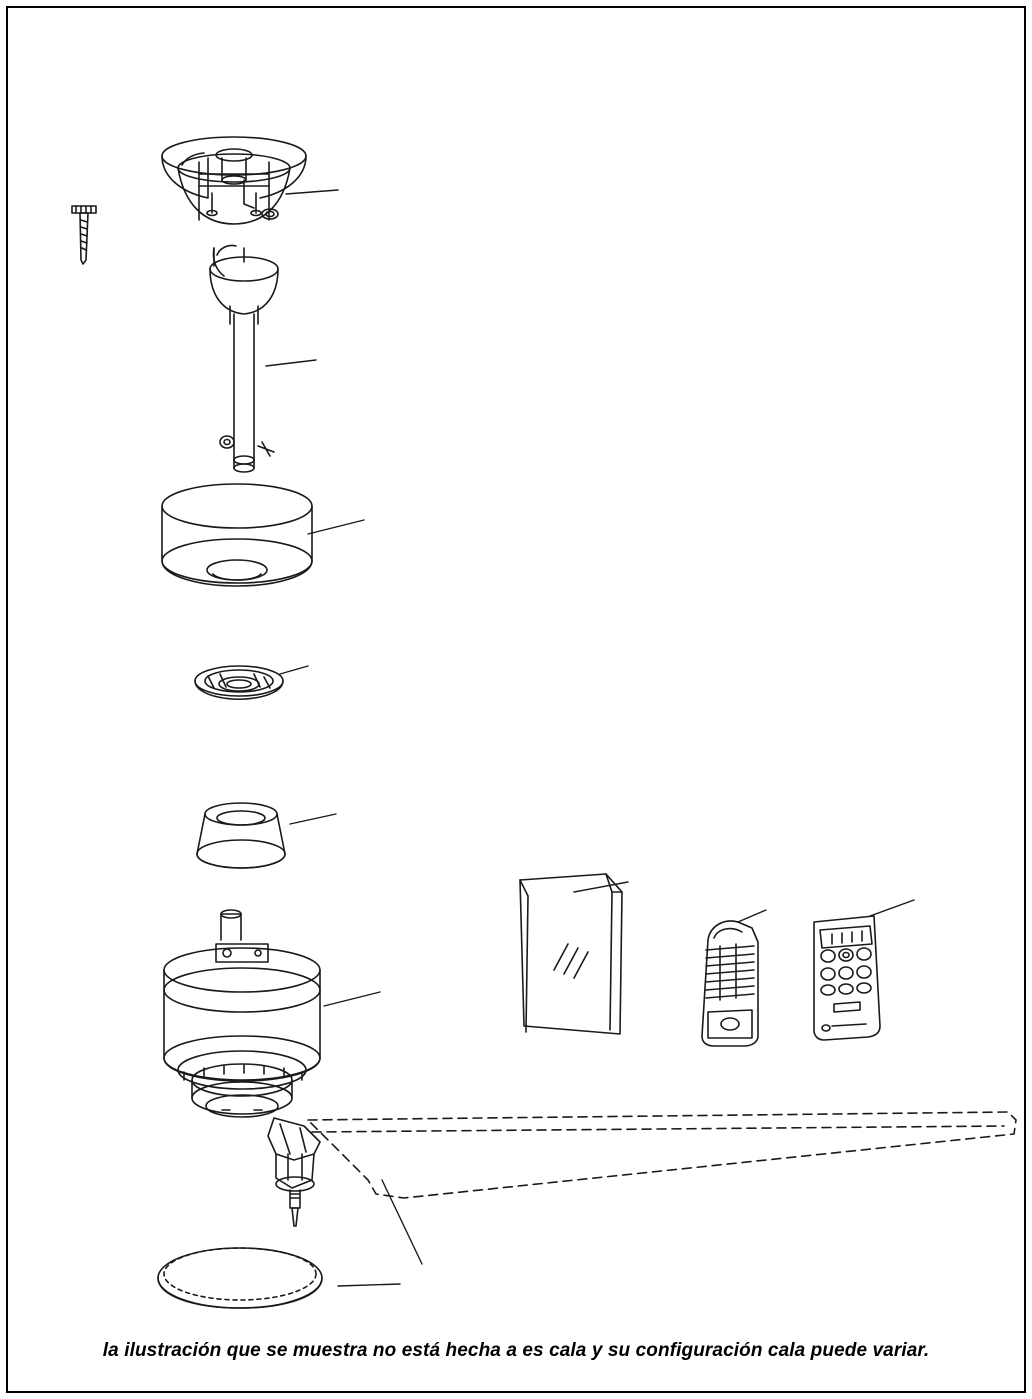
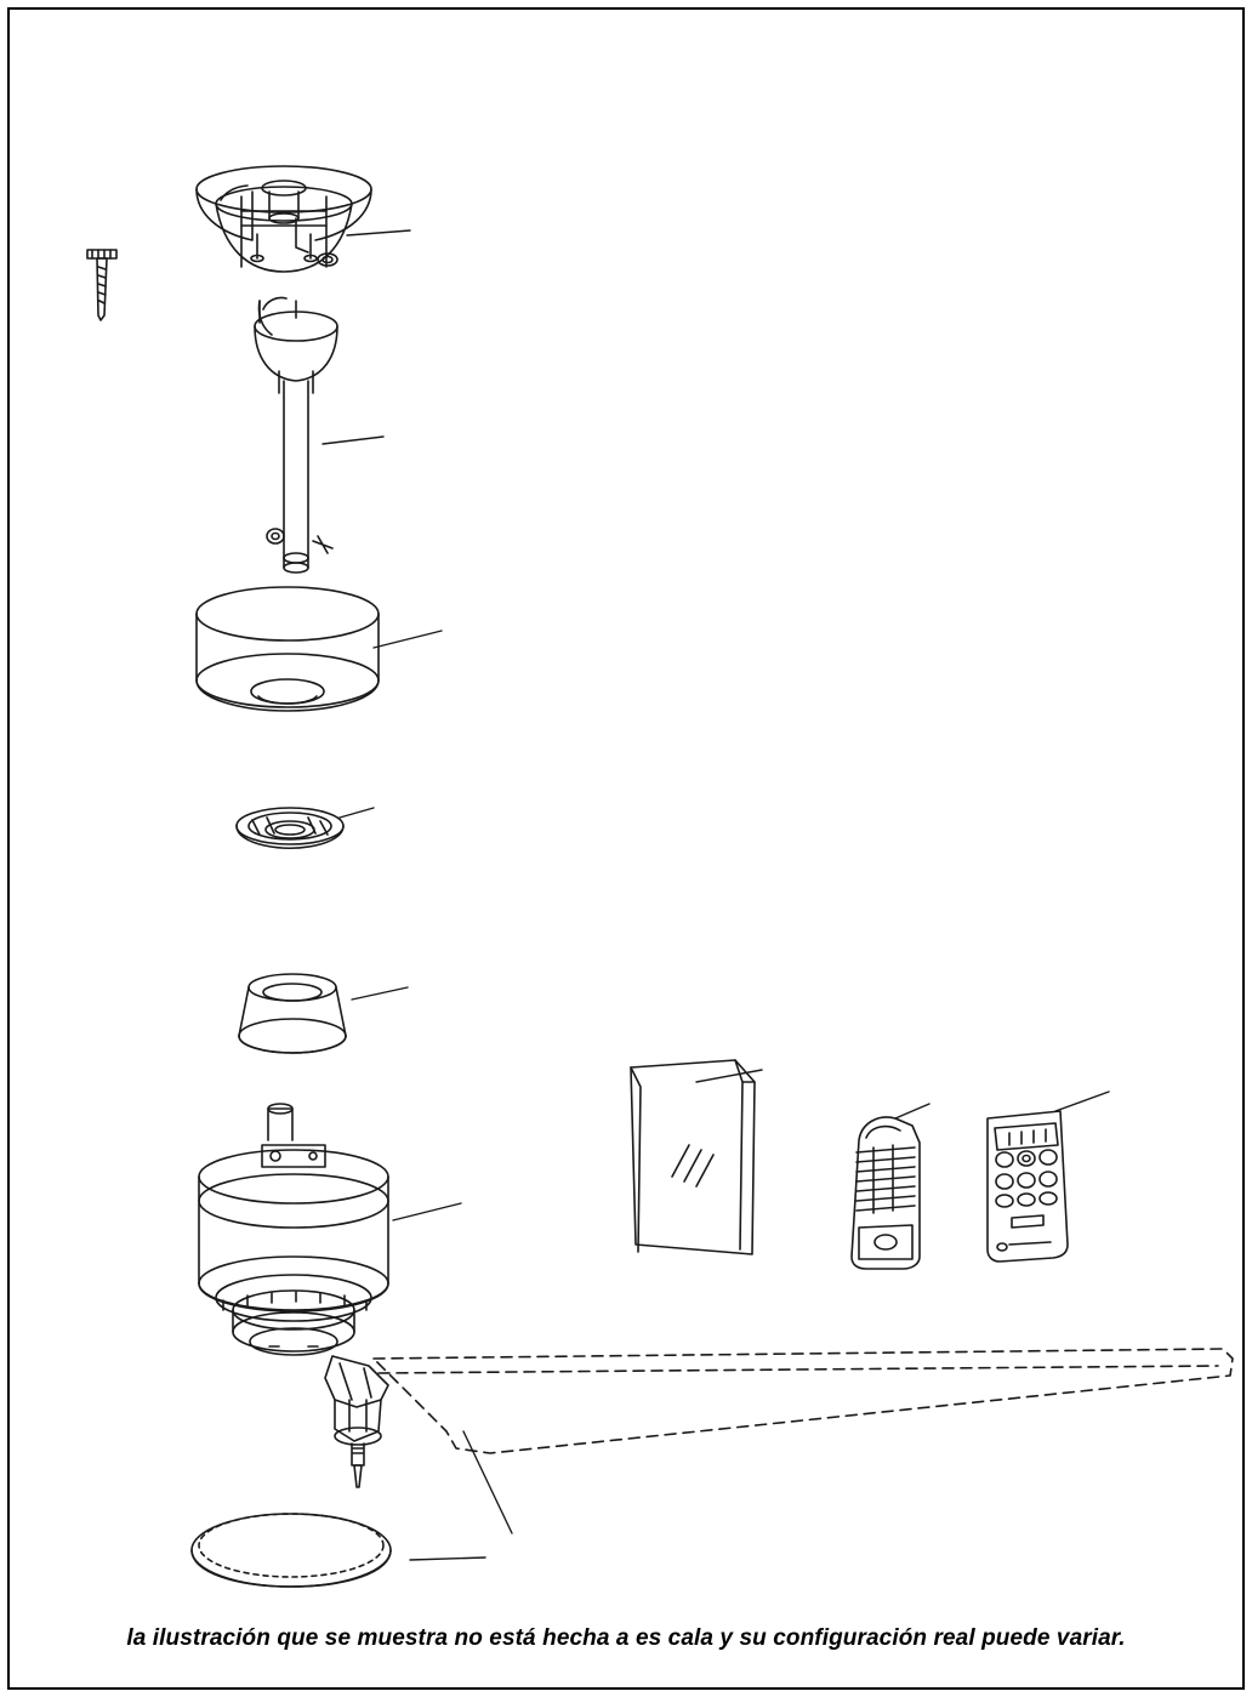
- la ilustración que se muestra no está hecha a es cala y su configuración cala puede variar.
+ la ilustración que se muestra no está hecha a es cala y su configuración real puede variar.
